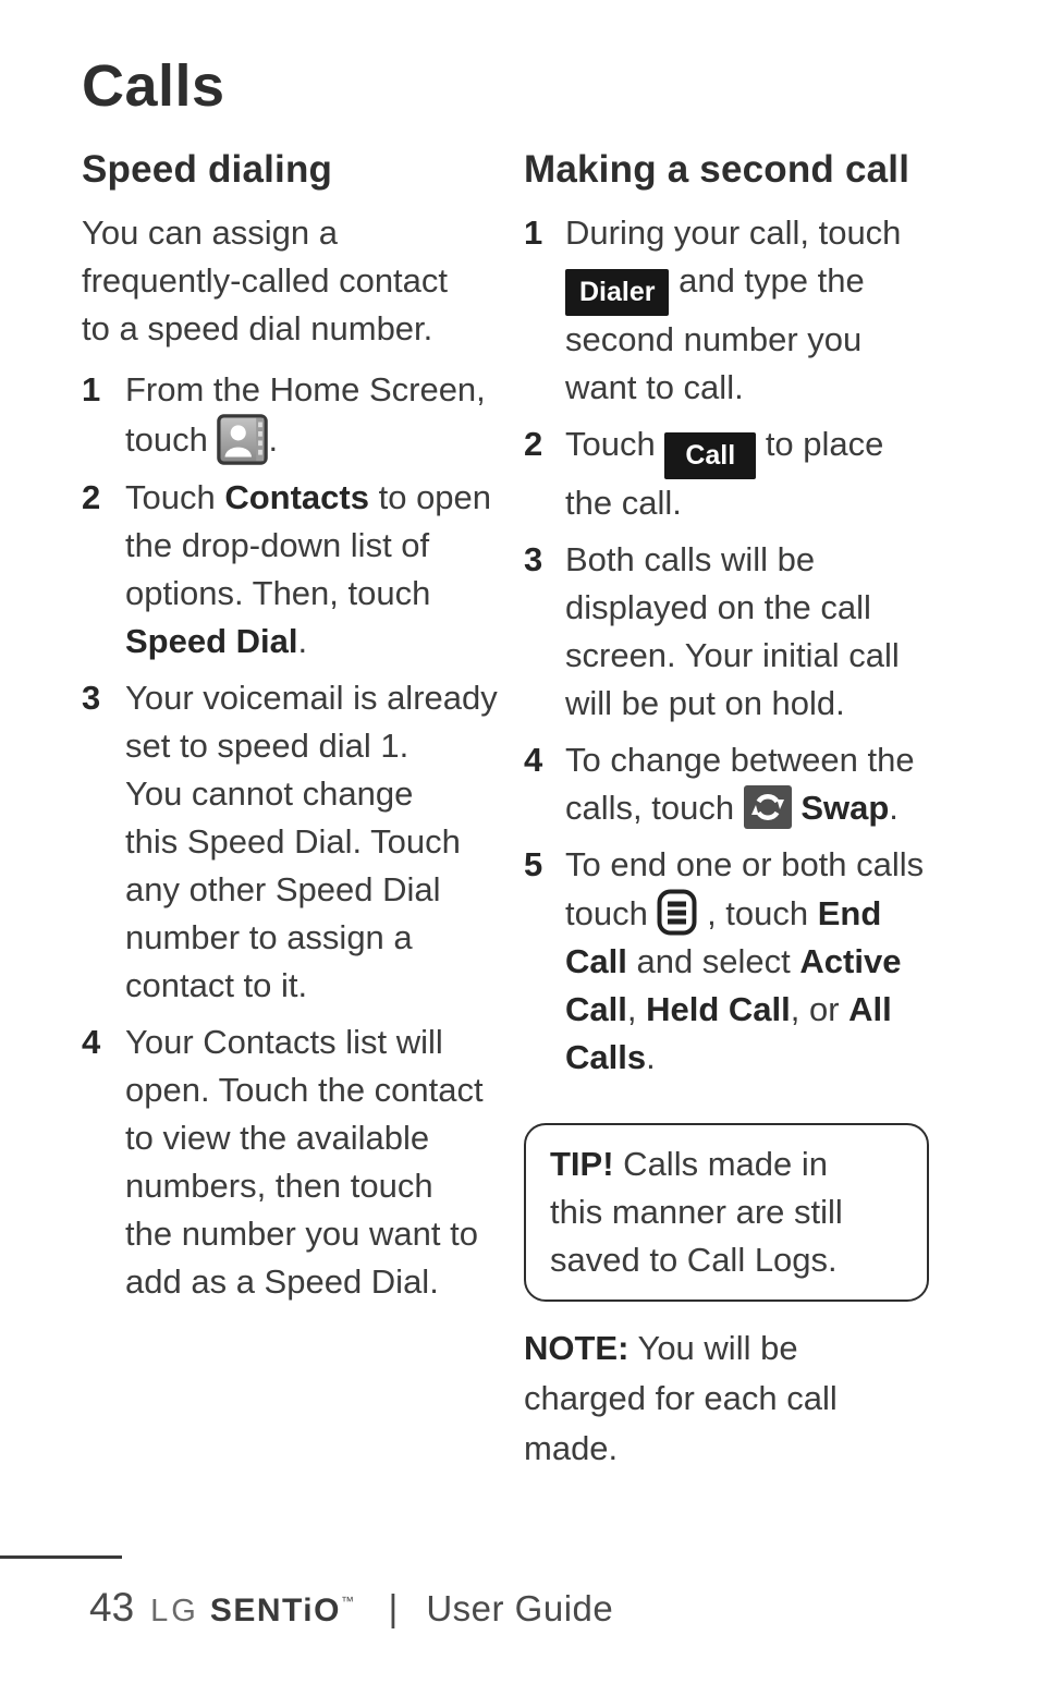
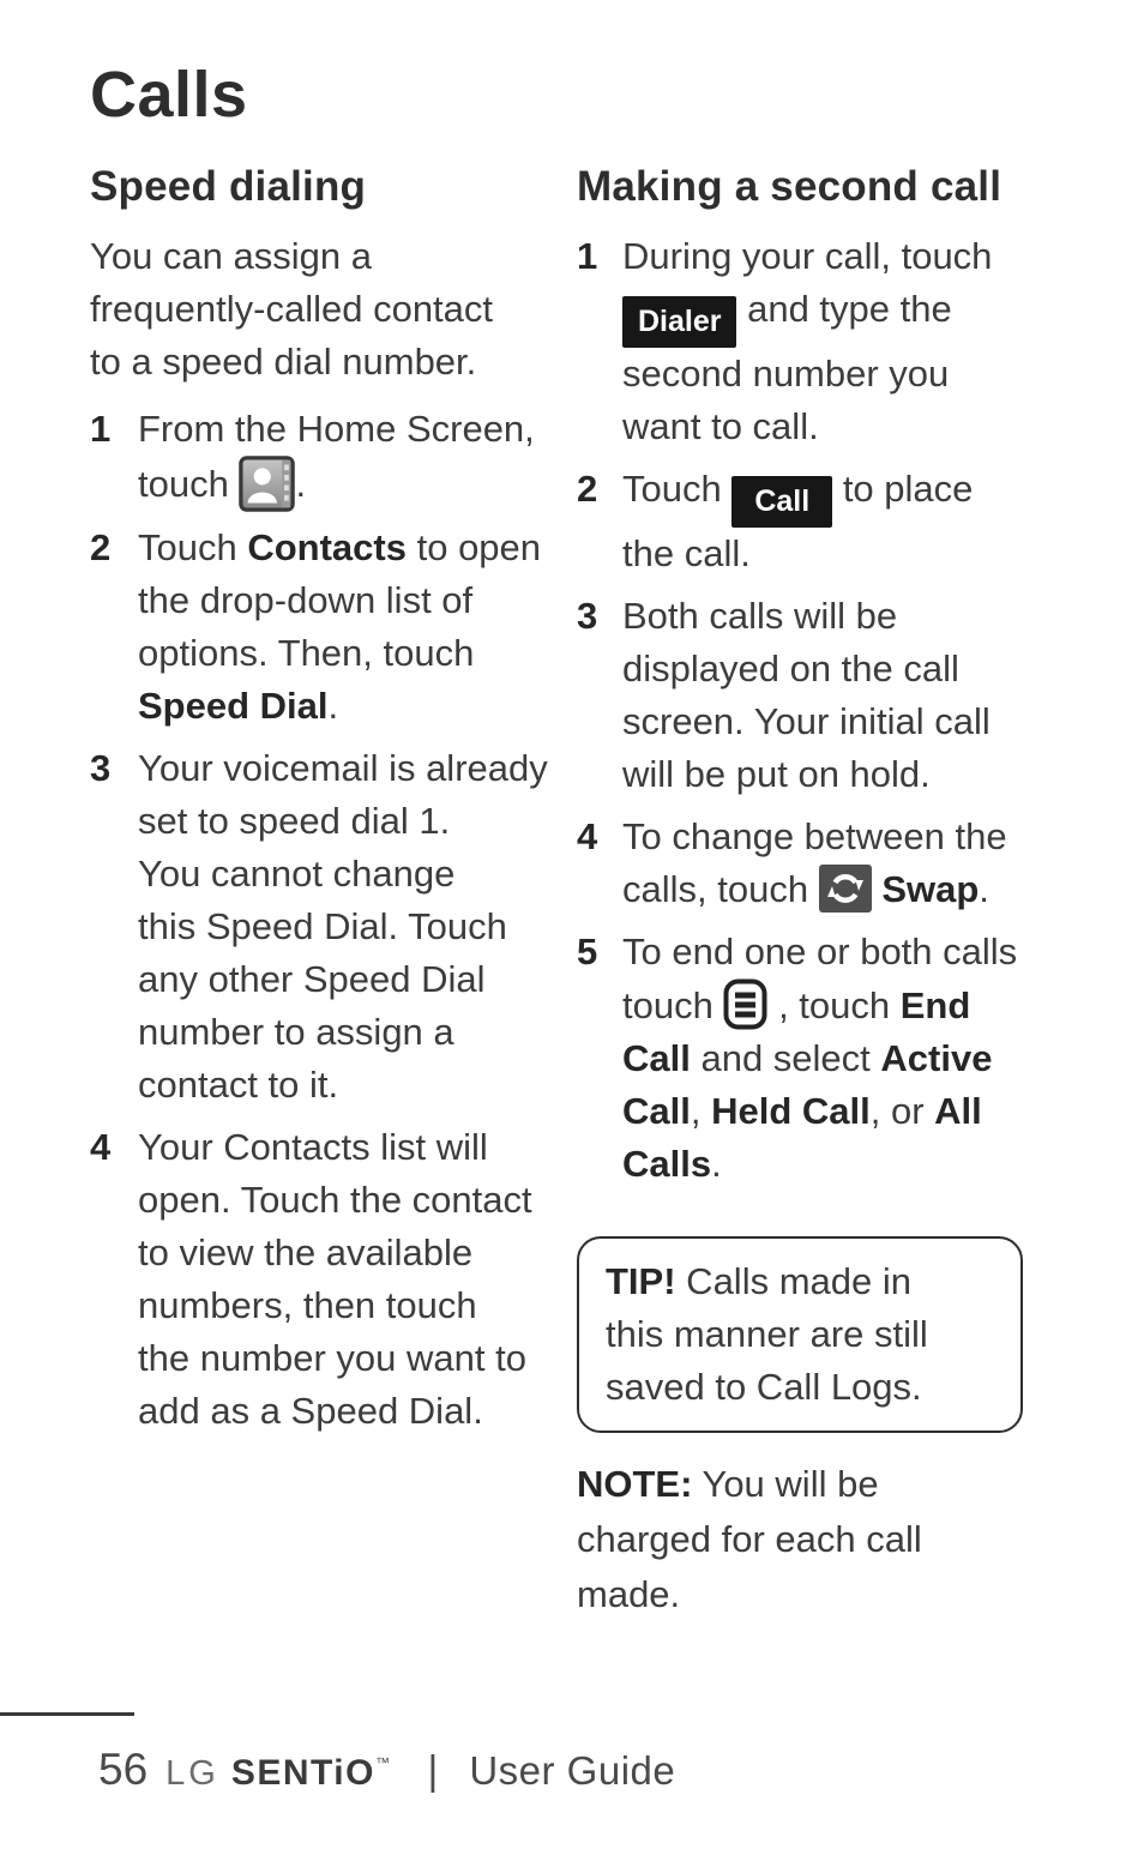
  Calls
  Speed dialing
  You can assign a
  frequently-called contact
  to a speed dial number.
  1
  From the Home Screen,
  touch .
  2
  Touch Contacts to open
  the drop-down list of
  options. Then, touch
  Speed Dial.
  3
  Your voicemail is already
  set to speed dial 1.
  You cannot change
  this Speed Dial. Touch
  any other Speed Dial
  number to assign a
  contact to it.
  4
  Your Contacts list will
  open. Touch the contact
  to view the available
  numbers, then touch
  the number you want to
  add as a Speed Dial.
  Making a second call
  1
  During your call, touch
  Dialer and type the
  second number you
  want to call.
  2
  Touch Call to place
  the call.
  3
  Both calls will be
  displayed on the call
  screen. Your initial call
  will be put on hold.
  4
  To change between the
  calls, touch Swap.
  5
  To end one or both calls
  touch , touch End
  Call and select Active
  Call, Held Call, or All
  Calls.
  TIP! Calls made in
  this manner are still
  saved to Call Logs.
  NOTE: You will be
  charged for each call
  made.
- 43
+ 56
  LG
  SENTiO™
  |
  User Guide
